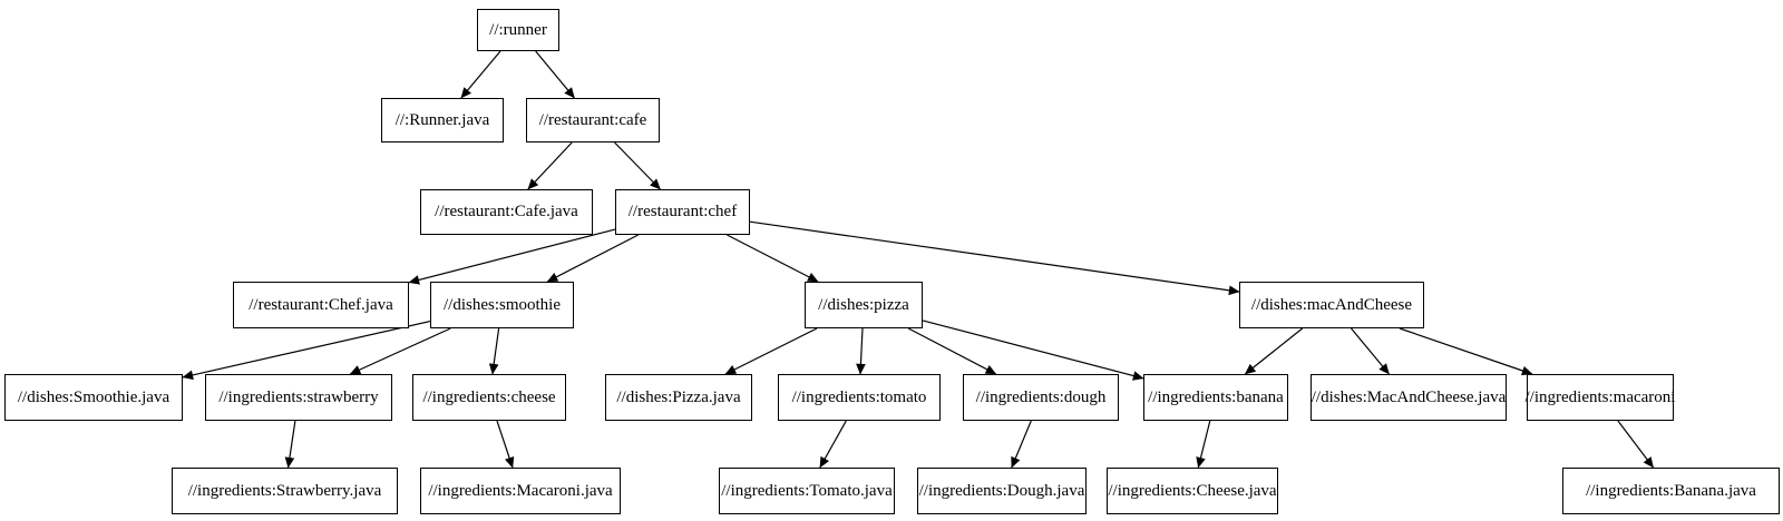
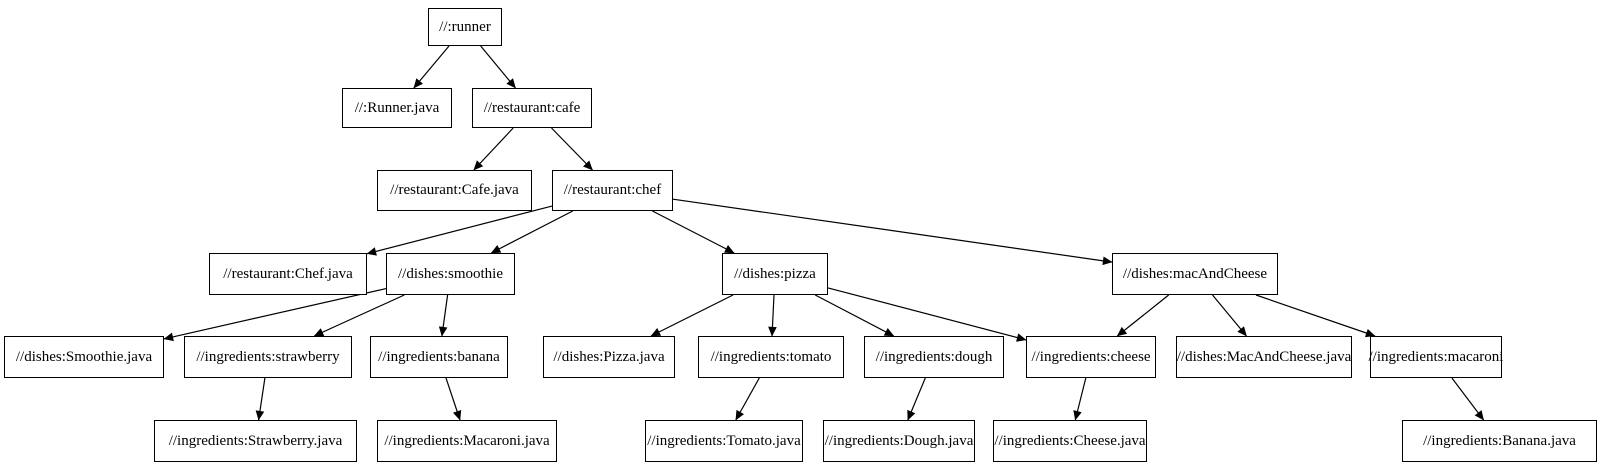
  //:runner
  //:Runner.java
  //restaurant:cafe
  //restaurant:Cafe.java
  //restaurant:chef
  //restaurant:Chef.java
  //dishes:smoothie
  //dishes:pizza
  //dishes:macAndCheese
  //dishes:Smoothie.java
  //ingredients:strawberry
- //ingredients:cheese
+ //ingredients:banana
  //dishes:Pizza.java
  //ingredients:tomato
  //ingredients:dough
- //ingredients:banana
+ //ingredients:cheese
  //dishes:MacAndCheese.java
  //ingredients:macaroni
  //ingredients:Strawberry.java
  //ingredients:Macaroni.java
  //ingredients:Tomato.java
  //ingredients:Dough.java
  //ingredients:Cheese.java
  //ingredients:Banana.java
